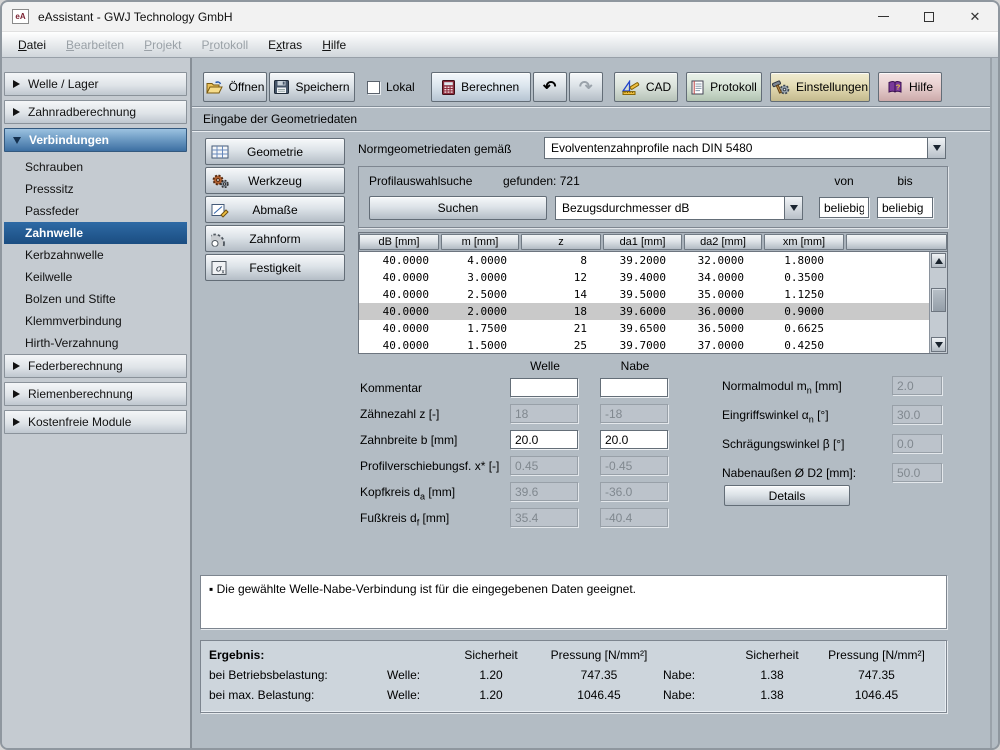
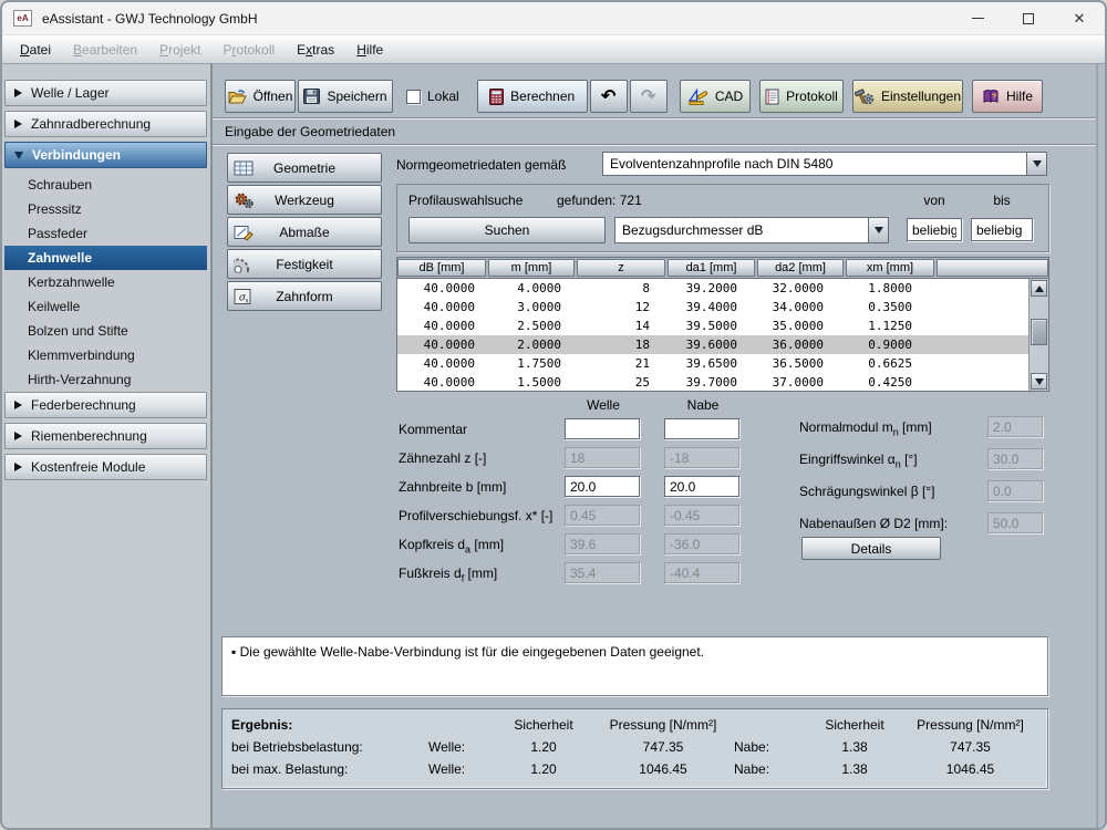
  eA
  eAssistant - GWJ Technology GmbH
  ✕
  Datei
  Bearbeiten
  Projekt
  Protokoll
  Extras
  Hilfe
  Welle / Lager
  Zahnradberechnung
  Verbindungen
  Schrauben
  Presssitz
  Passfeder
  Zahnwelle
  Kerbzahnwelle
  Keilwelle
  Bolzen und Stifte
  Klemmverbindung
  Hirth-Verzahnung
  Federberechnung
  Riemenberechnung
  Kostenfreie Module
  Öffnen
  Speichern
  Lokal
  Berechnen
  ↶
  ↷
  CAD
  Protokoll
  Einstellungen
  ?
  Hilfe
  Eingabe der Geometriedaten
  Geometrie
  Werkzeug
  Abmaße
- Zahnform
+ Festigkeit
  σ
- Festigkeit
+ Zahnform
  Normgeometriedaten gemäß
  Evolventenzahnprofile nach DIN 5480
  Profilauswahlsuche
  gefunden: 721
  von
  bis
  Suchen
  Bezugsdurchmesser dB
  beliebig
  beliebig
  dB [mm]
  m [mm]
  z
  da1 [mm]
  da2 [mm]
  xm [mm]
  40.0000
  4.0000
  8
  39.2000
  32.0000
  1.8000
  40.0000
  3.0000
  12
  39.4000
  34.0000
  0.3500
  40.0000
  2.5000
  14
  39.5000
  35.0000
  1.1250
  40.0000
  2.0000
  18
  39.6000
  36.0000
  0.9000
  40.0000
  1.7500
  21
  39.6500
  36.5000
  0.6625
  40.0000
  1.5000
  25
  39.7000
  37.0000
  0.4250
  Welle
  Nabe
  Kommentar
  Zähnezahl z [-]
  18
  -18
  Zahnbreite b [mm]
  20.0
  20.0
  Profilverschiebungsf. x* [-]
  0.45
  -0.45
  Kopfkreis da [mm]
  39.6
  -36.0
  Fußkreis df [mm]
  35.4
  -40.4
  Normalmodul mn [mm]
  2.0
  Eingriffswinkel αn [°]
  30.0
  Schrägungswinkel β [°]
  0.0
  Nabenaußen Ø D2 [mm]:
  50.0
  Details
  ▪ Die gewählte Welle-Nabe-Verbindung ist für die eingegebenen Daten geeignet.
  Ergebnis:
  Sicherheit
  Pressung [N/mm²]
  Sicherheit
  Pressung [N/mm²]
  bei Betriebsbelastung:
  Welle:
  1.20
  747.35
  Nabe:
  1.38
  747.35
  bei max. Belastung:
  Welle:
  1.20
  1046.45
  Nabe:
  1.38
  1046.45
